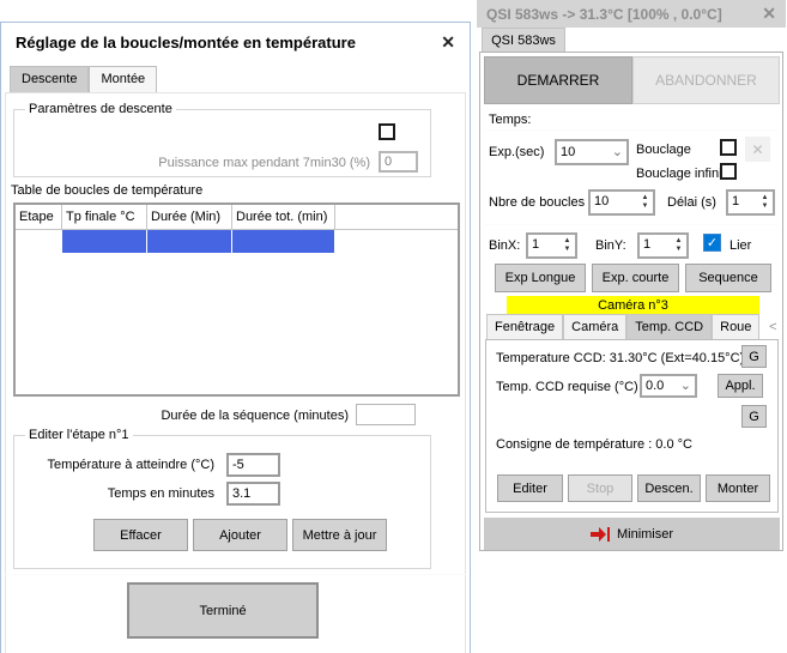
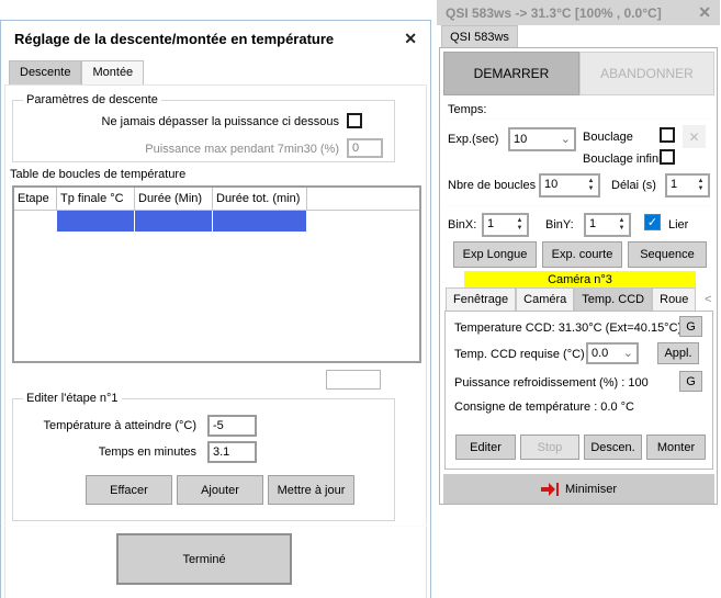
- Réglage de la boucles/montée en température
+ Réglage de la descente/montée en température
  ✕
  Descente
  Montée
  Paramètres de descente
+ Ne jamais dépasser la puissance ci dessous
  Puissance max pendant 7min30 (%)
  0
  Table de boucles de température
  Etape
  Tp finale °C
  Durée (Min)
  Durée tot. (min)
- Durée de la séquence (minutes)
  Editer l'étape n°1
  Température à atteindre (°C)
  -5
  Temps en minutes
  3.1
  Effacer
  Ajouter
  Mettre à jour
  Terminé
  QSI 583ws -> 31.3°C [100% , 0.0°C]
  ✕
  QSI 583ws
  DEMARRER
  ABANDONNER
  Temps:
  Exp.(sec)
  10
  ⌄
  Bouclage
  ✕
  Bouclage infin
  Nbre de boucles
  10
  Délai (s)
  1
  BinX:
  1
  BinY:
  1
  ✓
  Lier
  Exp Longue
  Exp. courte
  Sequence
  Caméra n°3
  Fenêtrage
  Caméra
  Temp. CCD
  Roue
  <
  Temperature CCD: 31.30°C (Ext=40.15°C
  G
  Temp. CCD requise (°C)
  0.0
  ⌄
  Appl.
+ Puissance refroidissement (%) : 100
  G
  Consigne de température : 0.0 °C
  Editer
  Stop
  Descen.
  Monter
  Minimiser
